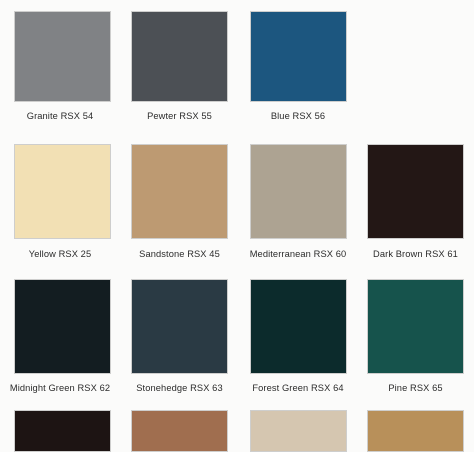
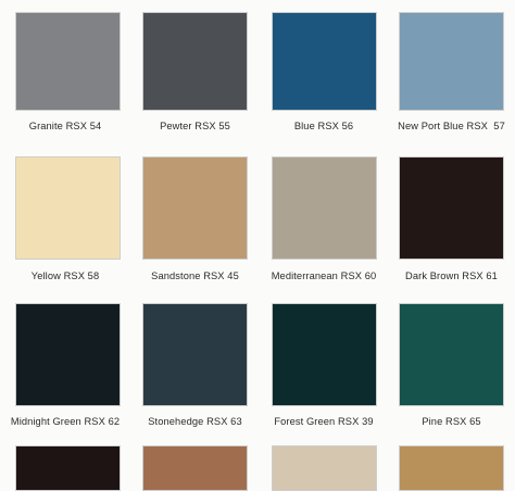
  Granite RSX 54
  Pewter RSX 55
  Blue RSX 56
+ New Port Blue RSX 57
- Yellow RSX 25
+ Yellow RSX 58
  Sandstone RSX 45
  Mediterranean RSX 60
  Dark Brown RSX 61
  Midnight Green RSX 62
  Stonehedge RSX 63
- Forest Green RSX 64
+ Forest Green RSX 39
  Pine RSX 65
